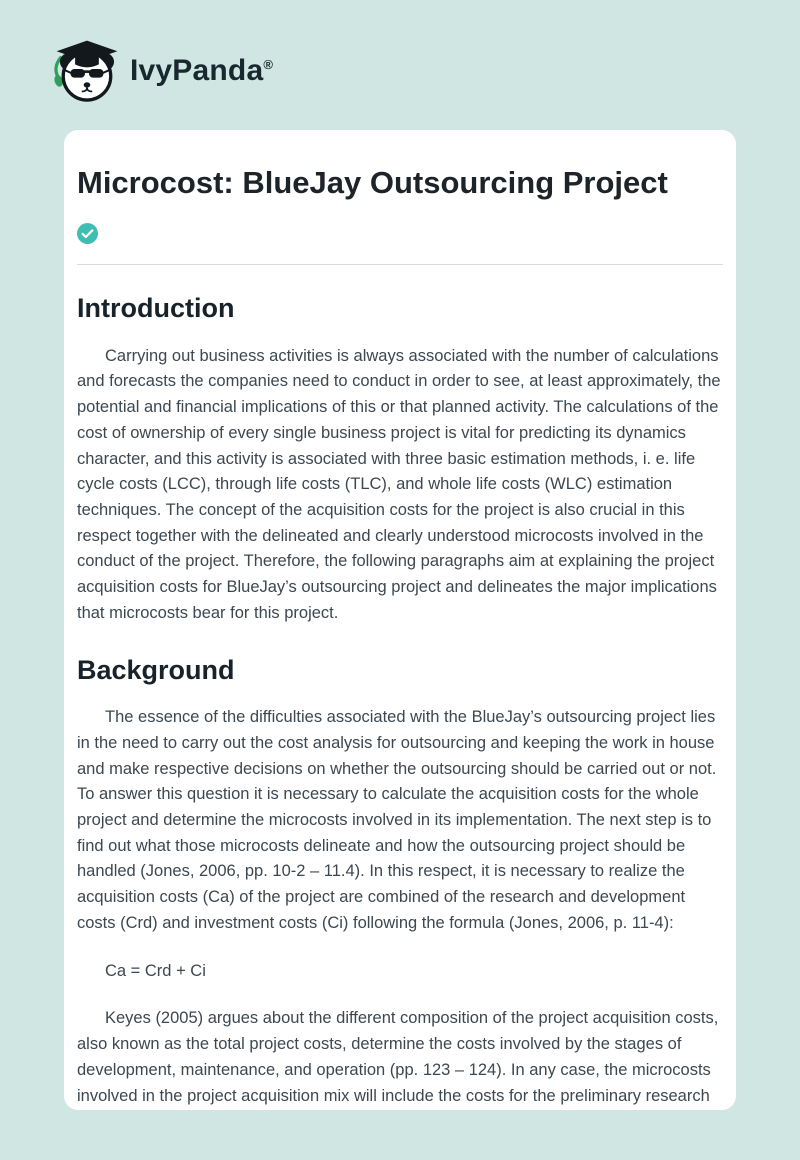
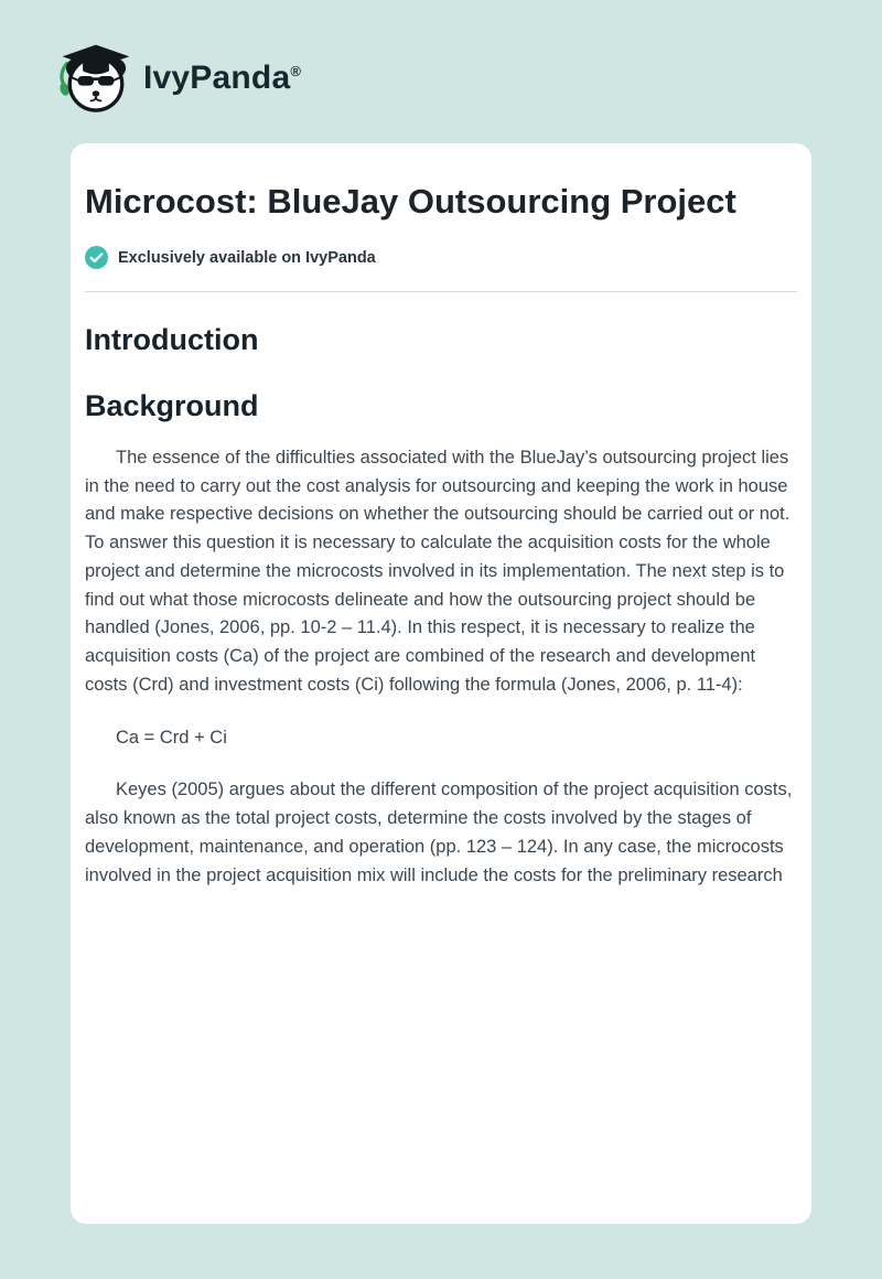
  IvyPanda®
  Microcost: BlueJay Outsourcing Project
+ Exclusively available on IvyPanda
  Introduction
- Carrying out business activities is always associated with the number of calculations and forecasts the companies need to conduct in order to see, at least approximately, the potential and financial implications of this or that planned activity. The calculations of the cost of ownership of every single business project is vital for predicting its dynamics character, and this activity is associated with three basic estimation methods, i. e. life cycle costs (LCC), through life costs (TLC), and whole life costs (WLC) estimation techniques. The concept of the acquisition costs for the project is also crucial in this respect together with the delineated and clearly understood microcosts involved in the conduct of the project. Therefore, the following paragraphs aim at explaining the project acquisition costs for BlueJay’s outsourcing project and delineates the major implications that microcosts bear for this project.
  Background
  The essence of the difficulties associated with the BlueJay’s outsourcing project lies in the need to carry out the cost analysis for outsourcing and keeping the work in house and make respective decisions on whether the outsourcing should be carried out or not. To answer this question it is necessary to calculate the acquisition costs for the whole project and determine the microcosts involved in its implementation. The next step is to find out what those microcosts delineate and how the outsourcing project should be handled (Jones, 2006, pp. 10-2 – 11.4). In this respect, it is necessary to realize the acquisition costs (Ca) of the project are combined of the research and development costs (Crd) and investment costs (Ci) following the formula (Jones, 2006, p. 11-4):
  Ca = Crd + Ci
  Keyes (2005) argues about the different composition of the project acquisition costs, also known as the total project costs, determine the costs involved by the stages of development, maintenance, and operation (pp. 123 – 124). In any case, the microcosts involved in the project acquisition mix will include the costs for the preliminary research
